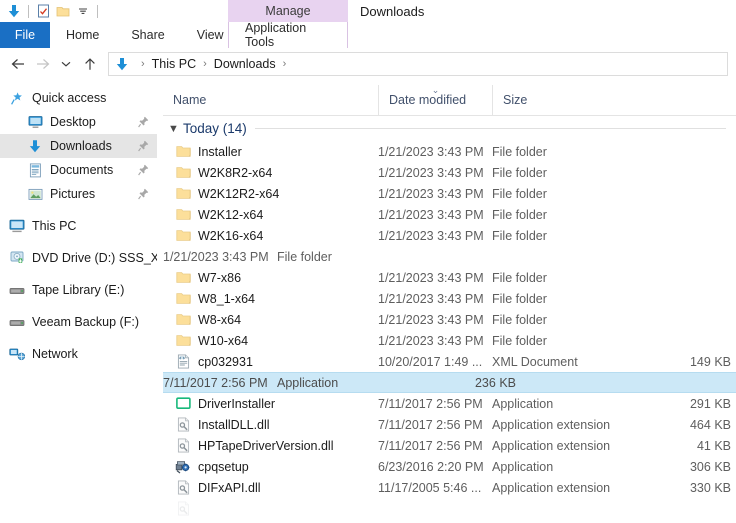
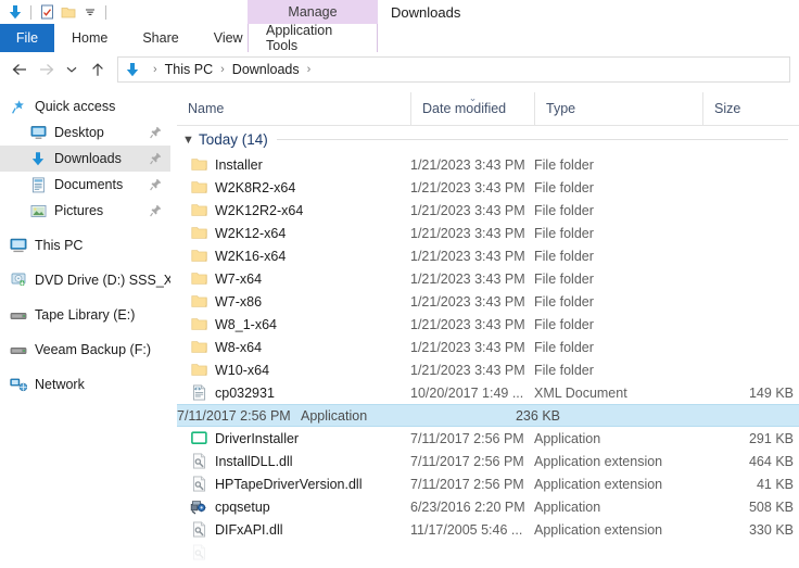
  Manage
  Downloads
  File
  Home
  Share
  View
  Application Tools
  ›
  This PC
  ›
  Downloads
  ›
  Name
  ⌄
  Date modified
+ Type
  Size
  Quick access
  Desktop
  Downloads
  Documents
  Pictures
  This PC
  DVD Drive (D:) SSS_X
  Tape Library (E:)
  Veeam Backup (F:)
  Network
  ▼
  Today (14)
  Installer
  1/21/2023 3:43 PM
  File folder
  W2K8R2-x64
  1/21/2023 3:43 PM
  File folder
  W2K12R2-x64
  1/21/2023 3:43 PM
  File folder
  W2K12-x64
  1/21/2023 3:43 PM
  File folder
  W2K16-x64
  1/21/2023 3:43 PM
  File folder
+ W7-x64
  1/21/2023 3:43 PM
  File folder
  W7-x86
  1/21/2023 3:43 PM
  File folder
  W8_1-x64
  1/21/2023 3:43 PM
  File folder
  W8-x64
  1/21/2023 3:43 PM
  File folder
  W10-x64
  1/21/2023 3:43 PM
  File folder
  cp032931
  10/20/2017 1:49 ...
  XML Document
  149 KB
  7/11/2017 2:56 PM
  Application
  236 KB
  DriverInstaller
  7/11/2017 2:56 PM
  Application
  291 KB
  InstallDLL.dll
  7/11/2017 2:56 PM
  Application extension
  464 KB
  HPTapeDriverVersion.dll
  7/11/2017 2:56 PM
  Application extension
  41 KB
  cpqsetup
  6/23/2016 2:20 PM
  Application
- 306 KB
+ 508 KB
  DIFxAPI.dll
  11/17/2005 5:46 ...
  Application extension
  330 KB
